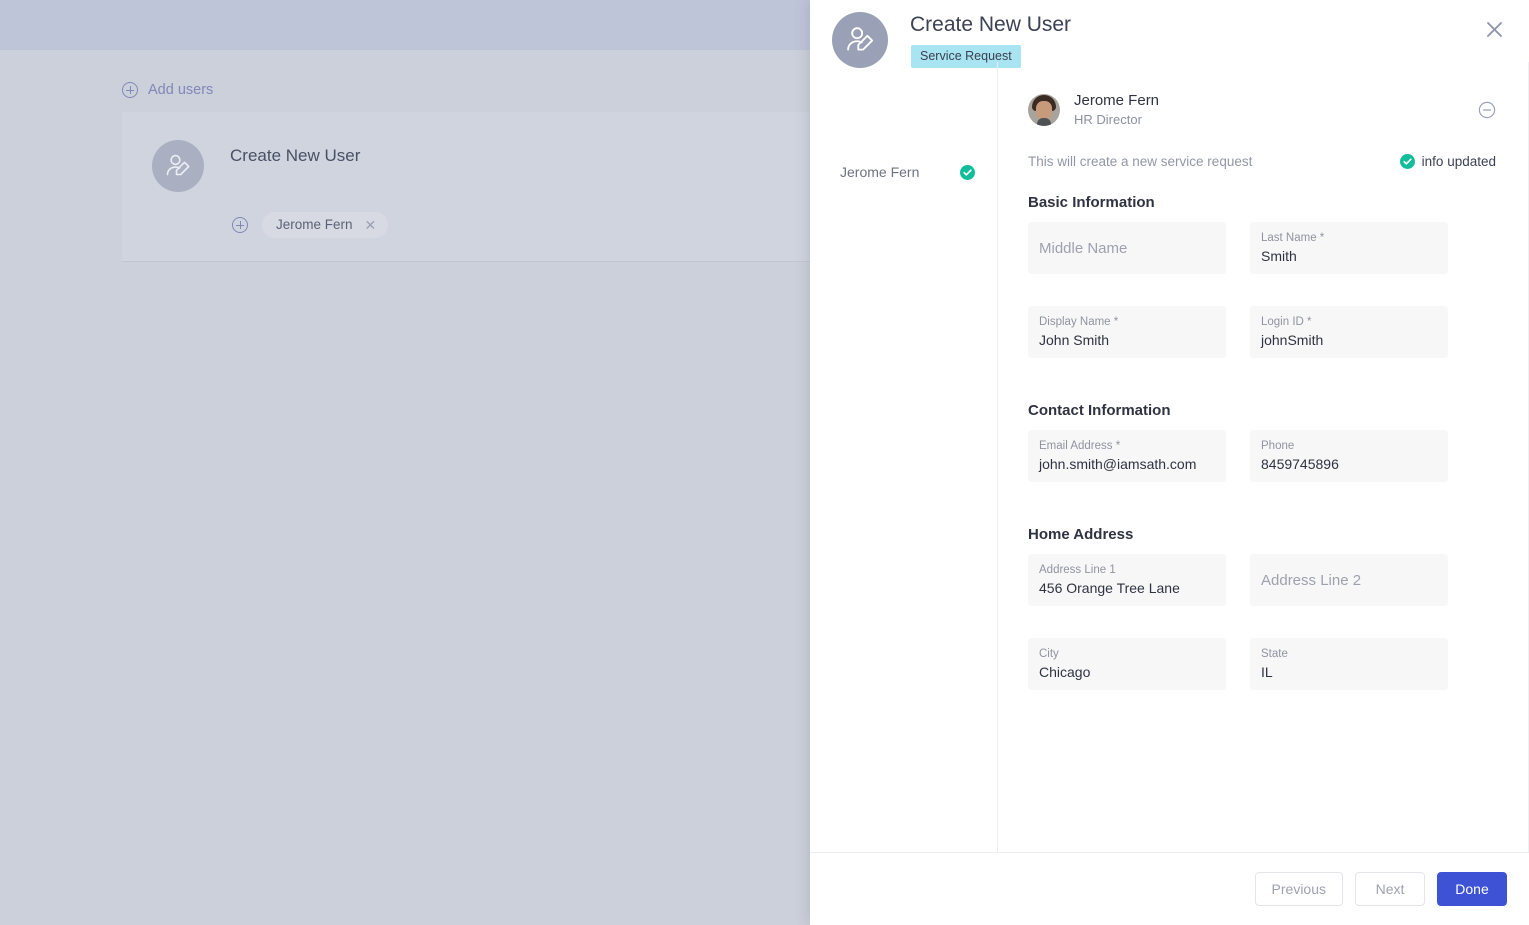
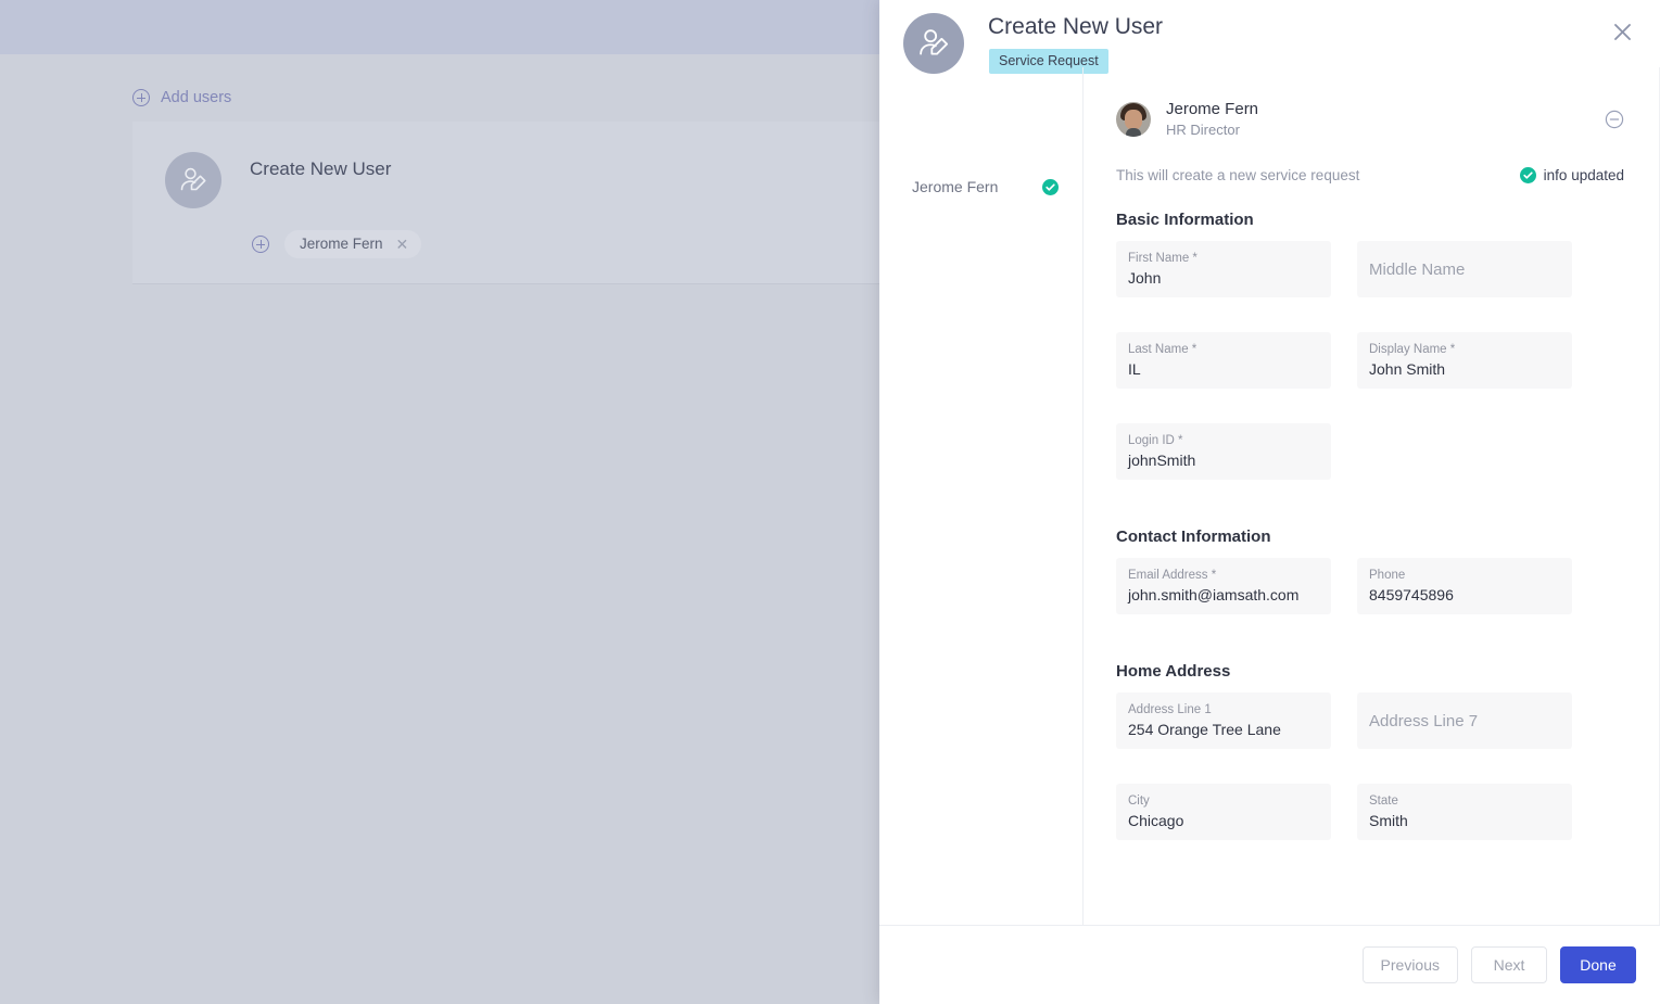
  Add users
  Create New User
  Jerome Fern
  ✕
  Create New User
  Service Request
  Jerome Fern
  Jerome Fern
  HR Director
  This will create a new service request
  info updated
  Basic Information
+ First Name *
+ John
  Middle Name
  Last Name *
- Smith
+ IL
  Display Name *
  John Smith
  Login ID *
  johnSmith
  Contact Information
  Email Address *
  john.smith@iamsath.com
  Phone
  8459745896
  Home Address
  Address Line 1
- 456 Orange Tree Lane
+ 254 Orange Tree Lane
- Address Line 2
+ Address Line 7
  City
  Chicago
  State
- IL
+ Smith
  Previous
  Next
  Done
